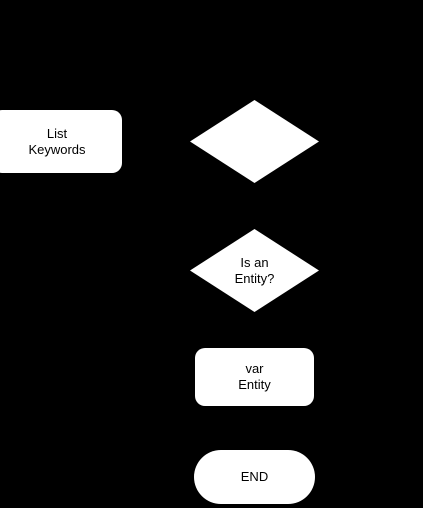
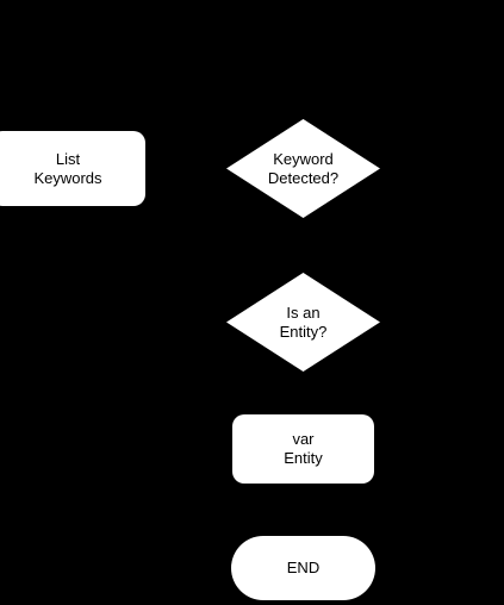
  List
  Keywords
+ Keyword
+ Detected?
  Is an
  Entity?
  var
  Entity
  END
